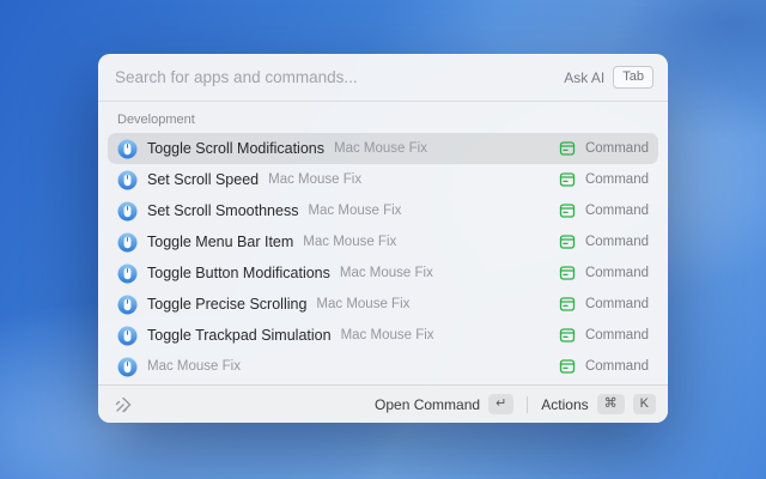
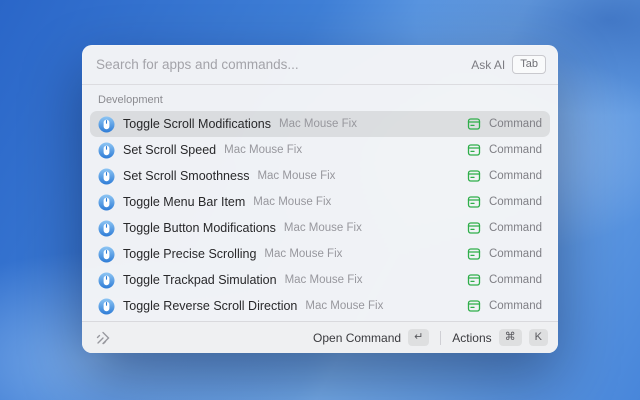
  Search for apps and commands...
  Ask AI
  Tab
  Development
  Toggle Scroll Modifications
  Mac Mouse Fix
  Command
  Set Scroll Speed
  Mac Mouse Fix
  Command
  Set Scroll Smoothness
  Mac Mouse Fix
  Command
  Toggle Menu Bar Item
  Mac Mouse Fix
  Command
  Toggle Button Modifications
  Mac Mouse Fix
  Command
  Toggle Precise Scrolling
  Mac Mouse Fix
  Command
  Toggle Trackpad Simulation
  Mac Mouse Fix
  Command
+ Toggle Reverse Scroll Direction
  Mac Mouse Fix
  Command
  Open Command
  ↵
  Actions
  ⌘
  K
